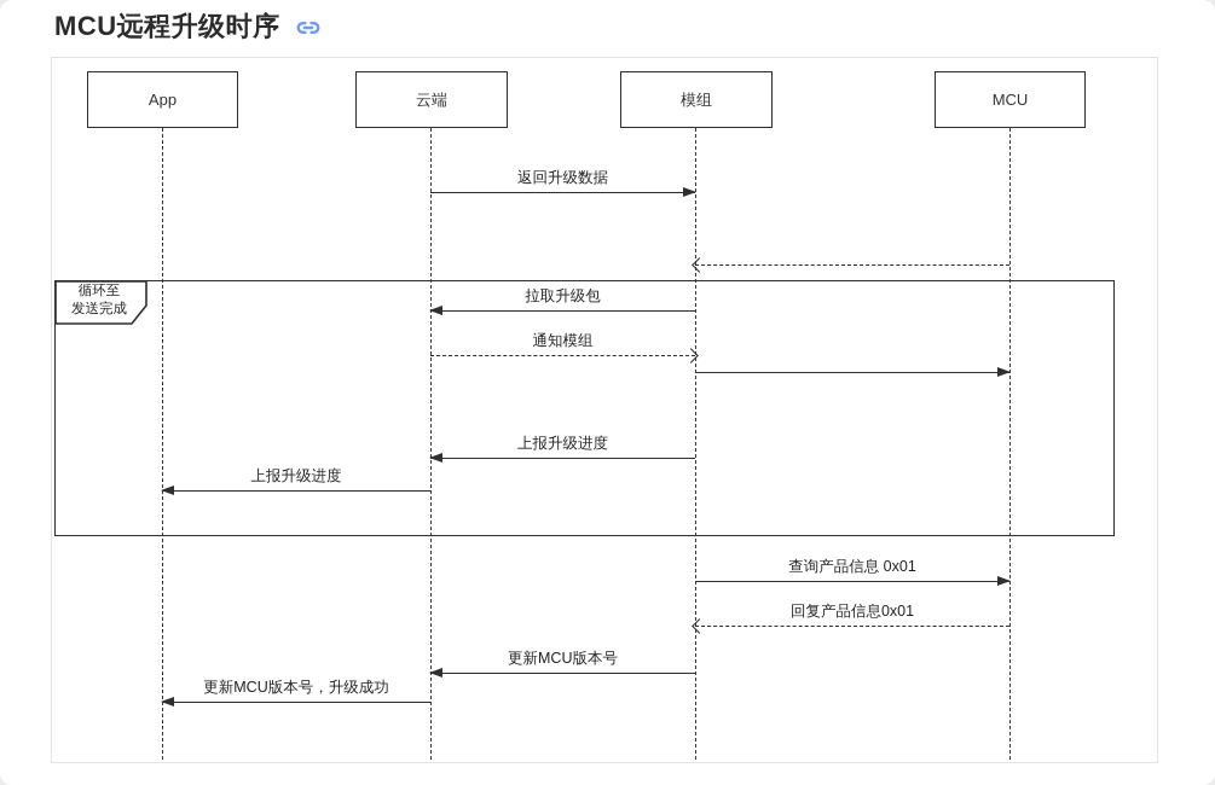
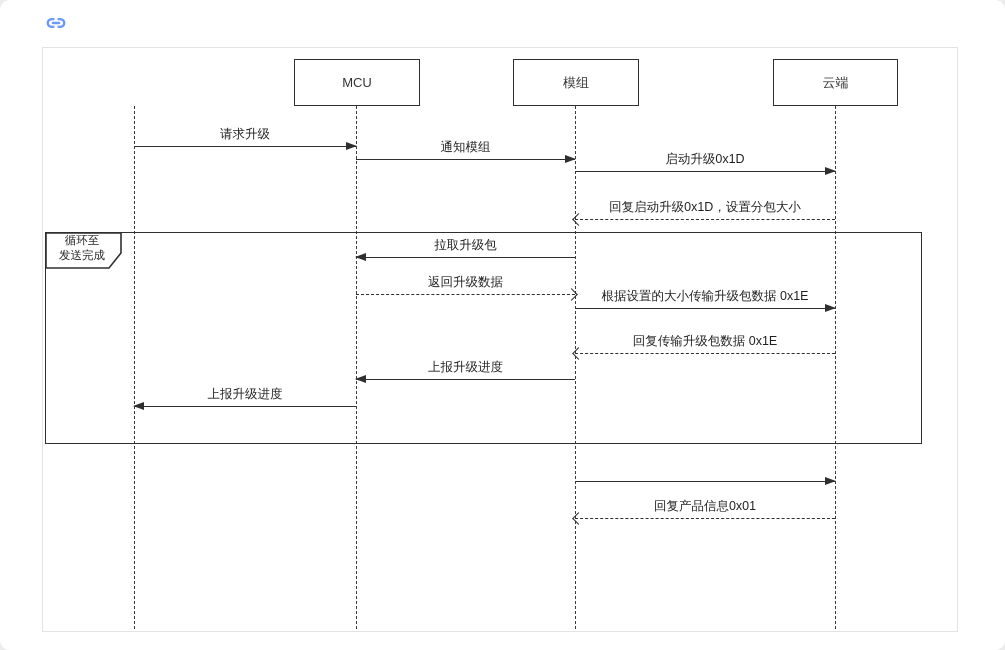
- MCU远程升级时序
- App
- 云端
+ MCU
  模组
- MCU
+ 云端
  循环至
  发送完成
+ 请求升级
- 返回升级数据
+ 通知模组
+ 启动升级0x1D
+ 回复启动升级0x1D，设置分包大小
  拉取升级包
- 通知模组
+ 返回升级数据
+ 根据设置的大小传输升级包数据 0x1E
+ 回复传输升级包数据 0x1E
  上报升级进度
  上报升级进度
- 查询产品信息 0x01
  回复产品信息0x01
- 更新MCU版本号
- 更新MCU版本号，升级成功
